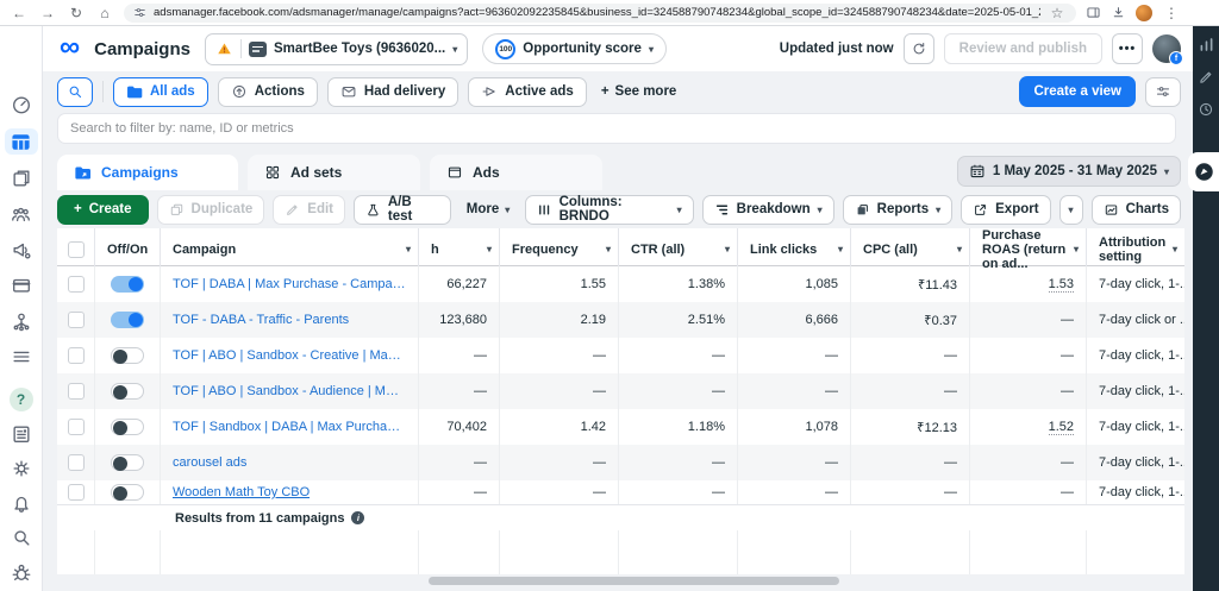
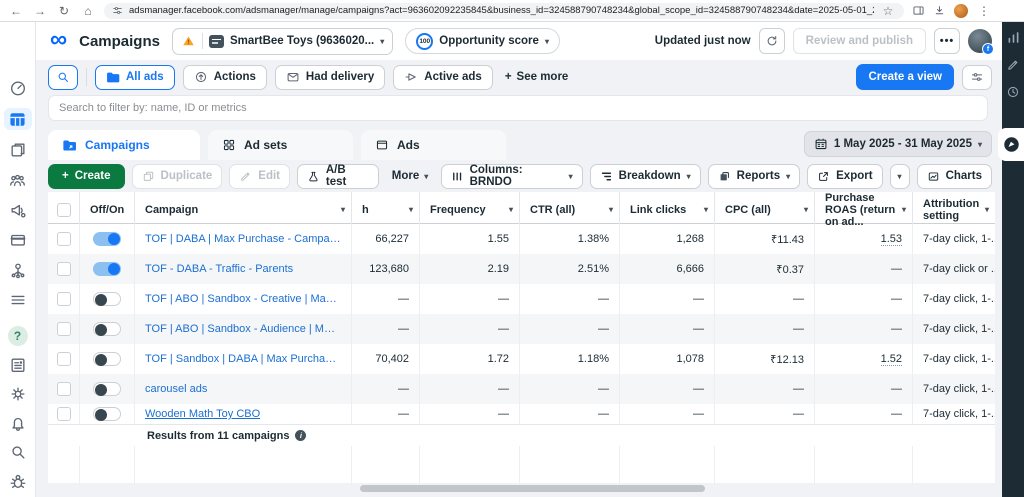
  ←
  →
  ↻
  ⌂
  adsmanager.facebook.com/adsmanager/manage/campaigns?act=963602092235845&business_id=324588790748234&global_scope_id=324588790748234&date=2025-05-01_
  ☆
  ⋮
  ?
  ∞
  Campaigns
  SmartBee Toys (9636020...
  ▾
  Opportunity score
  ▾
  Updated just now
  Review and publish
  •••
  All ads
  Actions
  Had delivery
  Active ads
  +
  See more
  Create a view
  Search to filter by: name, ID or metrics
  Campaigns
  Ad sets
  Ads
  1 May 2025 - 31 May 2025
  ▾
  +
  Create
  Duplicate
  Edit
  A/B test
  More
  ▾
  Columns: BRNDO
  ▾
  Breakdown
  ▾
  Reports
  ▾
  Export
  ▾
  Charts
  Off/On
  Campaign
  ▾
  h
  ▾
  Frequency
  ▾
  CTR (all)
  ▾
  Link clicks
  ▾
  CPC (all)
  ▾
  Purchase ROAS (return on ad...
  ▾
  Attribution setting
  ▾
  TOF | DABA | Max Purchase - Campaig
  66,227
  1.55
  1.38%
- 1,085
+ 1,268
  ₹11.43
  1.53
  7-day click, 1-.
  TOF - DABA - Traffic - Parents
  123,680
  2.19
  2.51%
  6,666
  ₹0.37
  —
  7-day click or .
  TOF | ABO | Sandbox - Creative | Max P
  —
  —
  —
  —
  —
  —
  7-day click, 1-.
  TOF | ABO | Sandbox - Audience | Max
  —
  —
  —
  —
  —
  —
  7-day click, 1-.
  TOF | Sandbox | DABA | Max Purchase
  70,402
- 1.42
+ 1.72
  1.18%
  1,078
  ₹12.13
  1.52
  7-day click, 1-.
  carousel ads
  —
  —
  —
  —
  —
  —
  7-day click, 1-.
  Wooden Math Toy CBO
  —
  —
  —
  —
  —
  —
  7-day click, 1-.
  Results from 11 campaigns
  i
